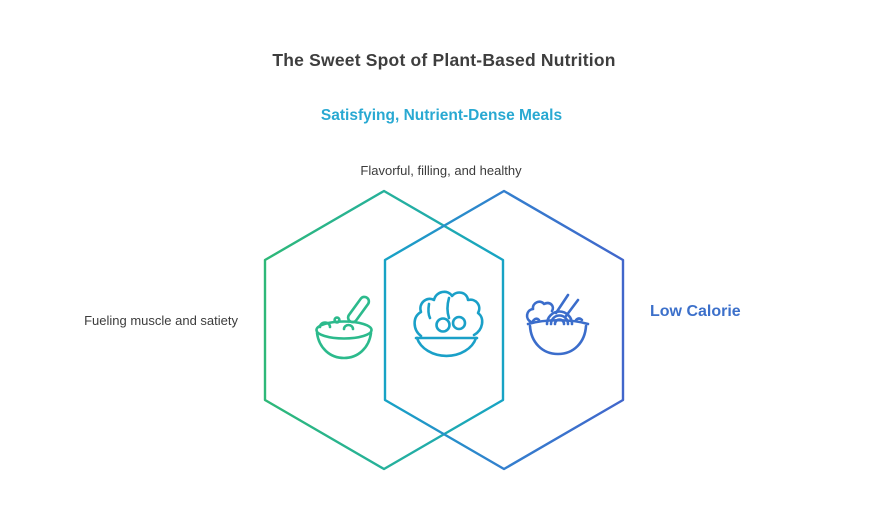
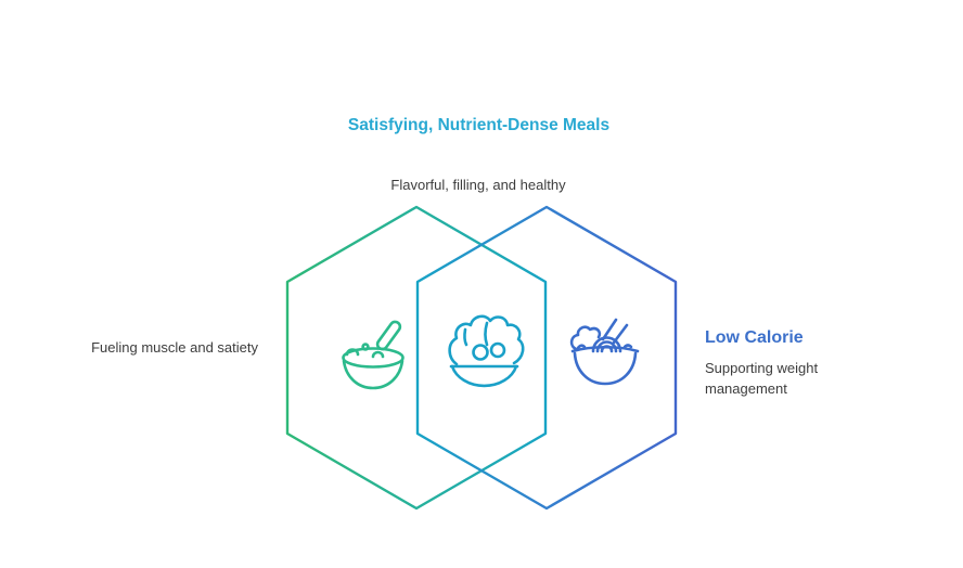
- The Sweet Spot of Plant-Based Nutrition
  Satisfying, Nutrient-Dense Meals
  Flavorful, filling, and healthy
  Fueling muscle and satiety
  Low Calorie
+ Supporting weight management
